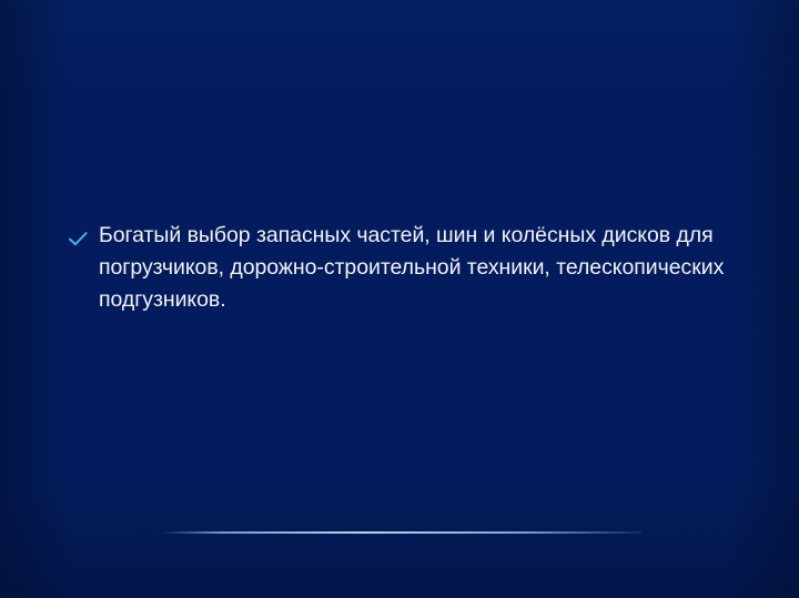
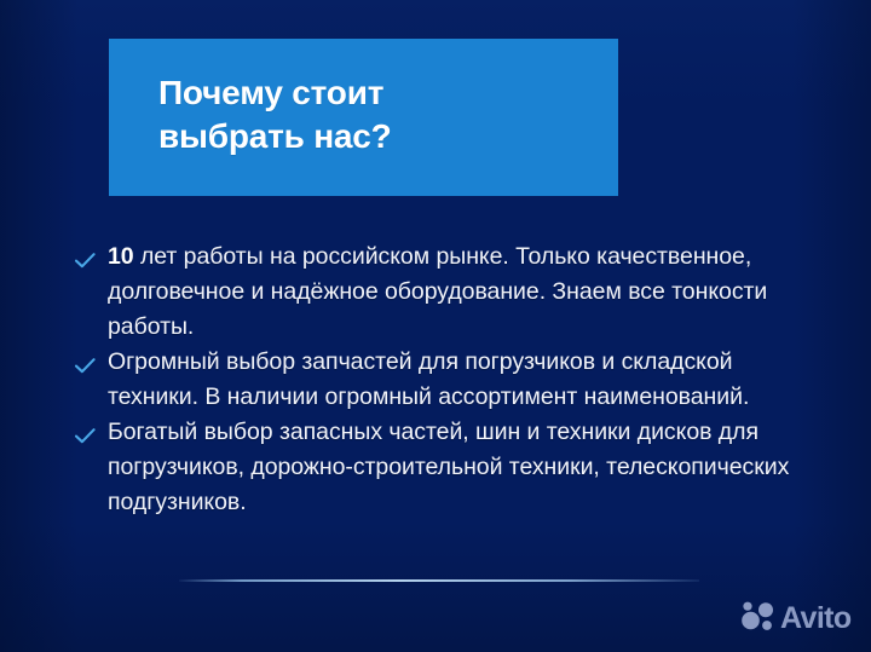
+ Почему стоит
+ выбрать нас?
+ 10 лет работы на российском рынке. Только качественное, долговечное и надёжное оборудование. Знаем все тонкости работы.
+ Огромный выбор запчастей для погрузчиков и складской техники. В наличии огромный ассортимент наименований.
- Богатый выбор запасных частей, шин и колёсных дисков для погрузчиков, дорожно-строительной техники, телескопических подгузников.
+ Богатый выбор запасных частей, шин и техники дисков для погрузчиков, дорожно-строительной техники, телескопических подгузников.
+ Avito
